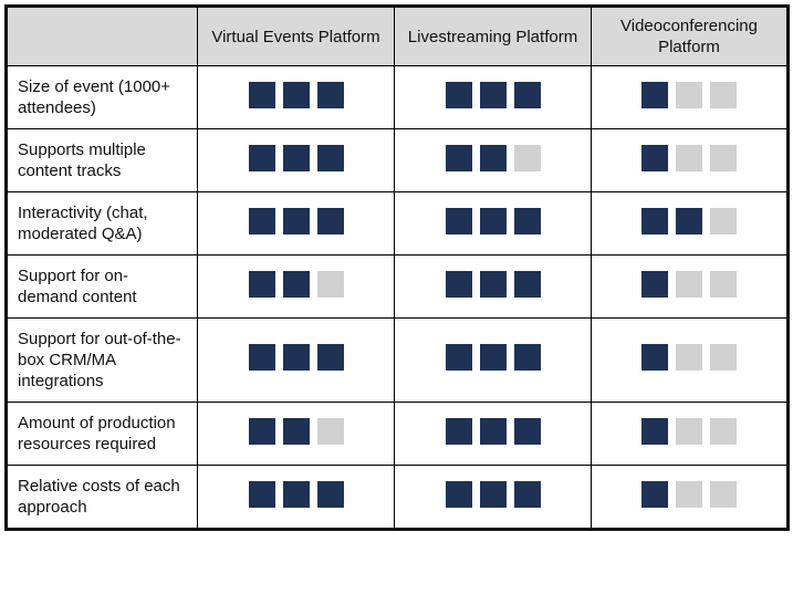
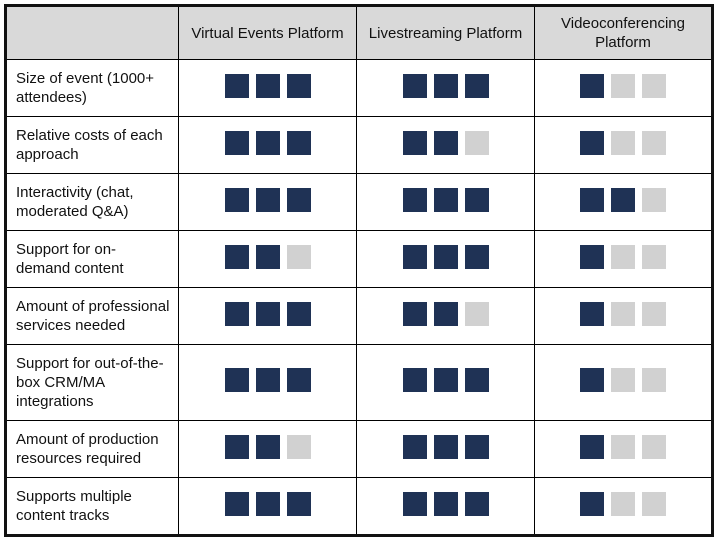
  	Virtual Events Platform	Livestreaming Platform	Videoconferencing Platform
  Size of event (1000+ attendees)
- Supports multiple content tracks
+ Relative costs of each approach
  Interactivity (chat, moderated Q&A)
  Support for on-demand content
+ Amount of professional services needed
  Support for out-of-the-box CRM/MA integrations
  Amount of production resources required
- Relative costs of each approach
+ Supports multiple content tracks
